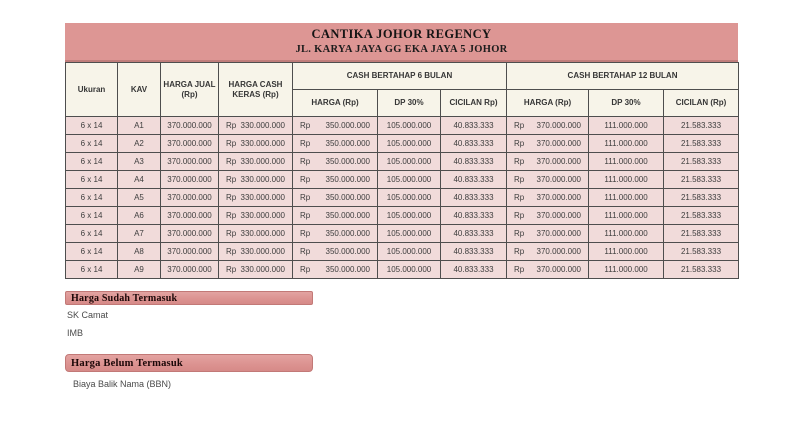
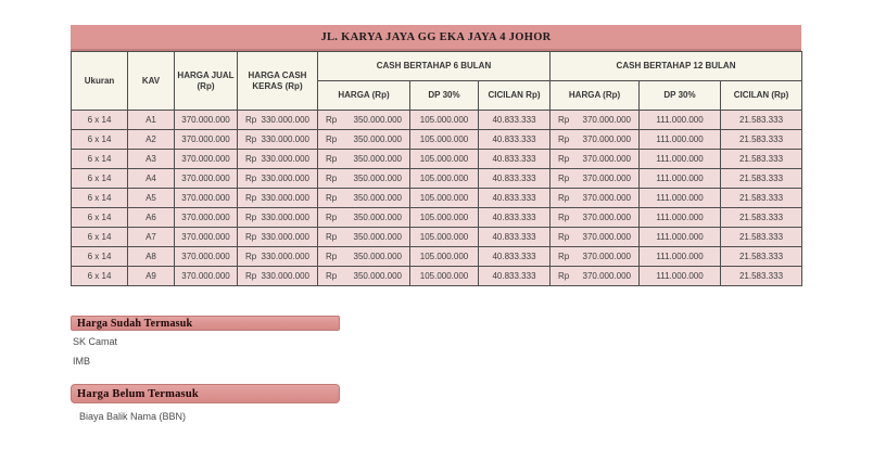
- CANTIKA JOHOR REGENCY
- JL. KARYA JAYA GG EKA JAYA 5 JOHOR
+ JL. KARYA JAYA GG EKA JAYA 4 JOHOR
  Ukuran	KAV	HARGA JUAL (Rp)	HARGA CASH KERAS (Rp)	CASH BERTAHAP 6 BULAN	CASH BERTAHAP 12 BULAN
  HARGA (Rp)	DP 30%	CICILAN Rp)	HARGA (Rp)	DP 30%	CICILAN (Rp)
  6 x 14	A1	370.000.000	Rp 330.000.000	Rp 350.000.000	105.000.000	40.833.333	Rp 370.000.000	111.000.000	21.583.333
  6 x 14	A2	370.000.000	Rp 330.000.000	Rp 350.000.000	105.000.000	40.833.333	Rp 370.000.000	111.000.000	21.583.333
  6 x 14	A3	370.000.000	Rp 330.000.000	Rp 350.000.000	105.000.000	40.833.333	Rp 370.000.000	111.000.000	21.583.333
  6 x 14	A4	370.000.000	Rp 330.000.000	Rp 350.000.000	105.000.000	40.833.333	Rp 370.000.000	111.000.000	21.583.333
  6 x 14	A5	370.000.000	Rp 330.000.000	Rp 350.000.000	105.000.000	40.833.333	Rp 370.000.000	111.000.000	21.583.333
  6 x 14	A6	370.000.000	Rp 330.000.000	Rp 350.000.000	105.000.000	40.833.333	Rp 370.000.000	111.000.000	21.583.333
  6 x 14	A7	370.000.000	Rp 330.000.000	Rp 350.000.000	105.000.000	40.833.333	Rp 370.000.000	111.000.000	21.583.333
  6 x 14	A8	370.000.000	Rp 330.000.000	Rp 350.000.000	105.000.000	40.833.333	Rp 370.000.000	111.000.000	21.583.333
  6 x 14	A9	370.000.000	Rp 330.000.000	Rp 350.000.000	105.000.000	40.833.333	Rp 370.000.000	111.000.000	21.583.333
  Harga Sudah Termasuk
  SK Camat
  IMB
  Harga Belum Termasuk
  Biaya Balik Nama (BBN)
